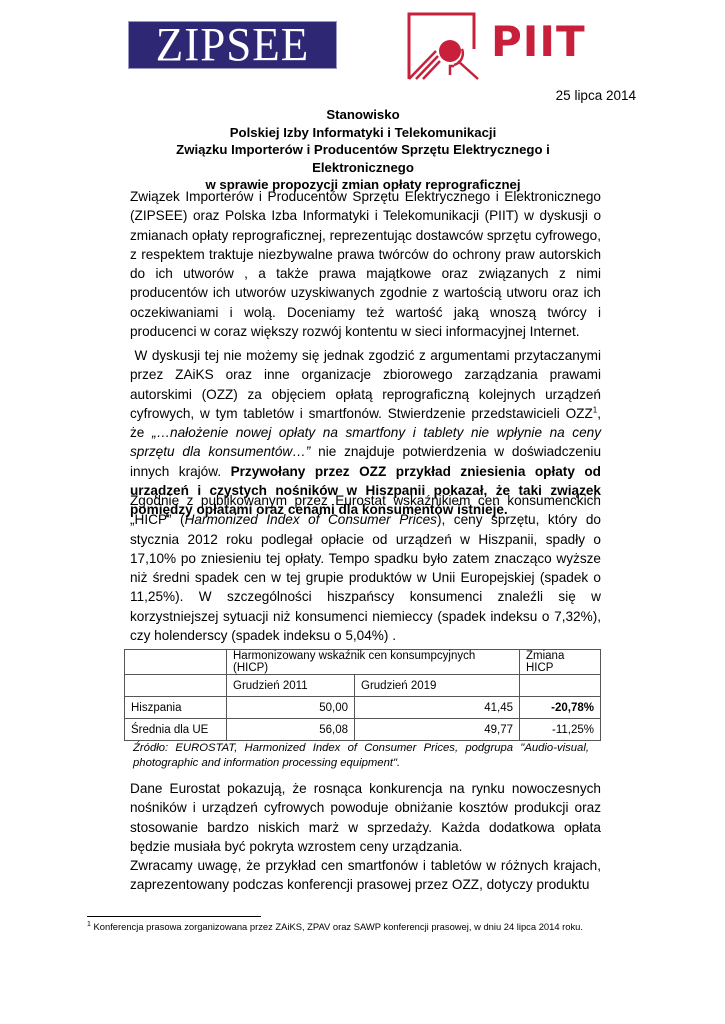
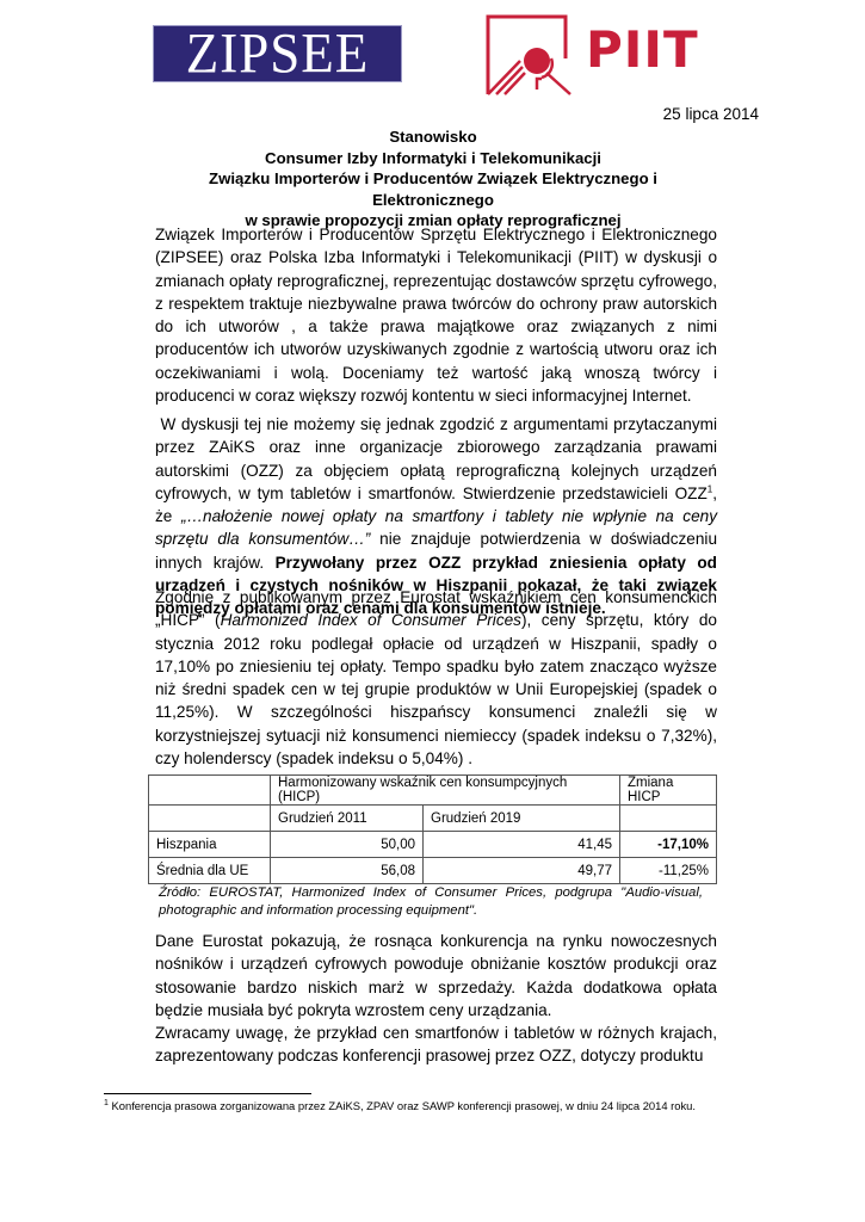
  ZIPSEE
  PIIT
  25 lipca 2014
  Stanowisko
- Polskiej Izby Informatyki i Telekomunikacji
+ Consumer Izby Informatyki i Telekomunikacji
- Związku Importerów i Producentów Sprzętu Elektrycznego i Elektronicznego
+ Związku Importerów i Producentów Związek Elektrycznego i Elektronicznego
  w sprawie propozycji zmian opłaty reprograficznej
  Związek Importerów i Producentów Sprzętu Elektrycznego i Elektronicznego (ZIPSEE) oraz Polska Izba Informatyki i Telekomunikacji (PIIT) w dyskusji o zmianach opłaty reprograficznej, reprezentując dostawców sprzętu cyfrowego, z respektem traktuje niezbywalne prawa twórców do ochrony praw autorskich do ich utworów , a także prawa majątkowe oraz związanych z nimi producentów ich utworów uzyskiwanych zgodnie z wartością utworu oraz ich oczekiwaniami i wolą. Doceniamy też wartość jaką wnoszą twórcy i producenci w coraz większy rozwój kontentu w sieci informacyjnej Internet.
  W dyskusji tej nie możemy się jednak zgodzić z argumentami przytaczanymi przez ZAiKS oraz inne organizacje zbiorowego zarządzania prawami autorskimi (OZZ) za objęciem opłatą reprograficzną kolejnych urządzeń cyfrowych, w tym tabletów i smartfonów. Stwierdzenie przedstawicieli OZZ1, że „…nałożenie nowej opłaty na smartfony i tablety nie wpłynie na ceny sprzętu dla konsumentów…” nie znajduje potwierdzenia w doświadczeniu innych krajów. Przywołany przez OZZ przykład zniesienia opłaty od urządzeń i czystych nośników w Hiszpanii pokazał, że taki związek pomiędzy opłatami oraz cenami dla konsumentów istnieje.
  Zgodnie z publikowanym przez Eurostat wskaźnikiem cen konsumenckich „HICP” (Harmonized Index of Consumer Prices), ceny sprzętu, który do stycznia 2012 roku podlegał opłacie od urządzeń w Hiszpanii, spadły o 17,10% po zniesieniu tej opłaty. Tempo spadku było zatem znacząco wyższe niż średni spadek cen w tej grupie produktów w Unii Europejskiej (spadek o 11,25%). W szczególności hiszpańscy konsumenci znaleźli się w korzystniejszej sytuacji niż konsumenci niemieccy (spadek indeksu o 7,32%), czy holenderscy (spadek indeksu o 5,04%) .
  	Harmonizowany wskaźnik cen konsumpcyjnych (HICP)	Zmiana HICP
  	Grudzień 2011	Grudzień 2019
- Hiszpania	50,00	41,45	-20,78%
+ Hiszpania	50,00	41,45	-17,10%
  Średnia dla UE	56,08	49,77	-11,25%
  Źródło: EUROSTAT, Harmonized Index of Consumer Prices, podgrupa "Audio-visual, photographic and information processing equipment".
  Dane Eurostat pokazują, że rosnąca konkurencja na rynku nowoczesnych nośników i urządzeń cyfrowych powoduje obniżanie kosztów produkcji oraz stosowanie bardzo niskich marż w sprzedaży. Każda dodatkowa opłata będzie musiała być pokryta wzrostem ceny urządzania.
  Zwracamy uwagę, że przykład cen smartfonów i tabletów w różnych krajach, zaprezentowany podczas konferencji prasowej przez OZZ, dotyczy produktu
  Konferencja prasowa zorganizowana przez ZAiKS, ZPAV oraz SAWP konferencji prasowej, w dniu 24 lipca 2014 roku.
